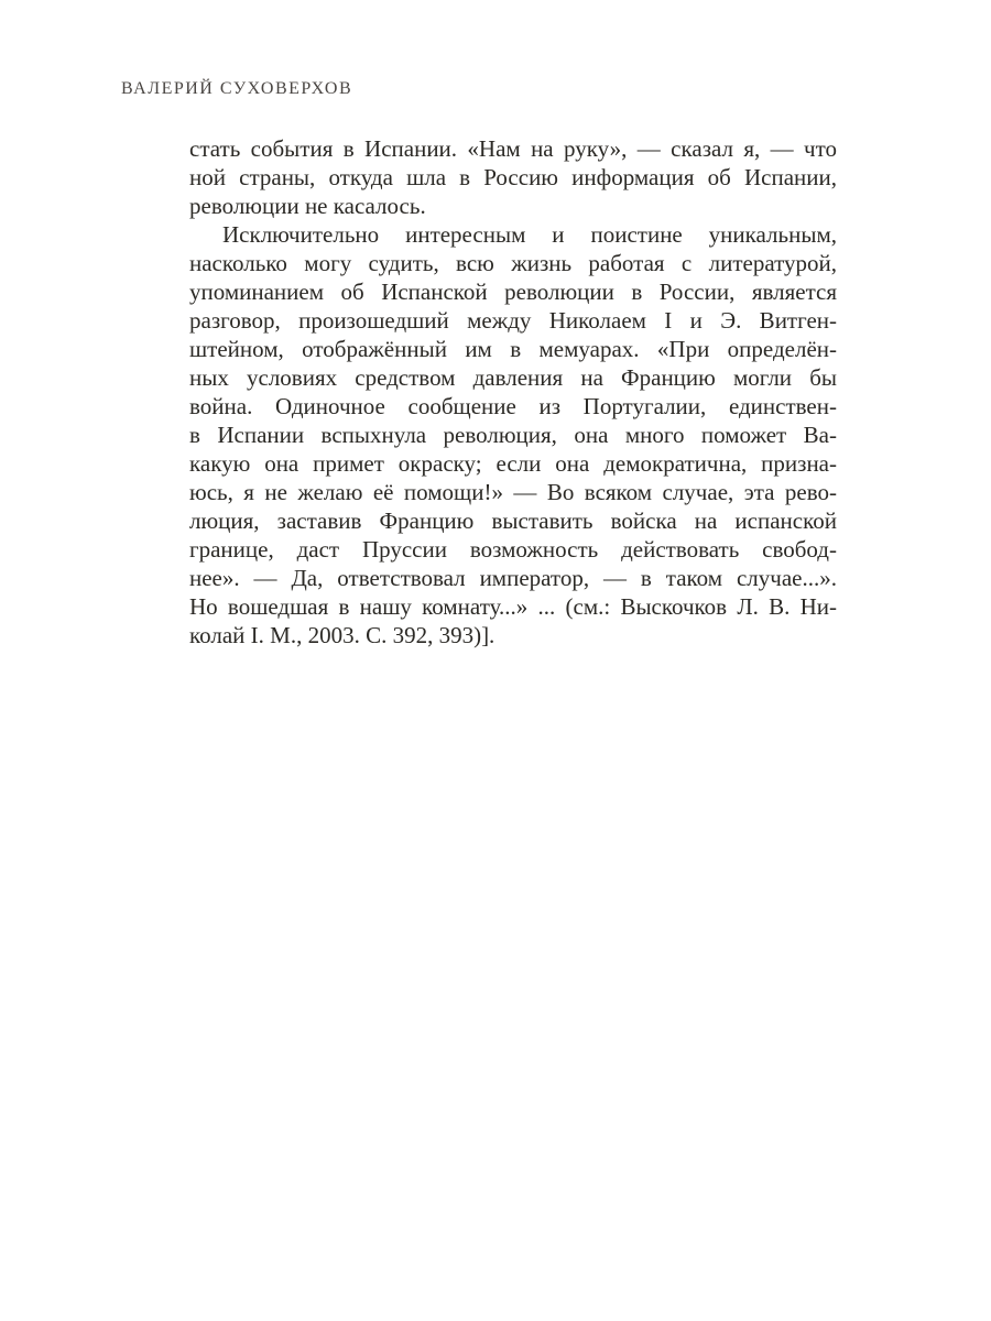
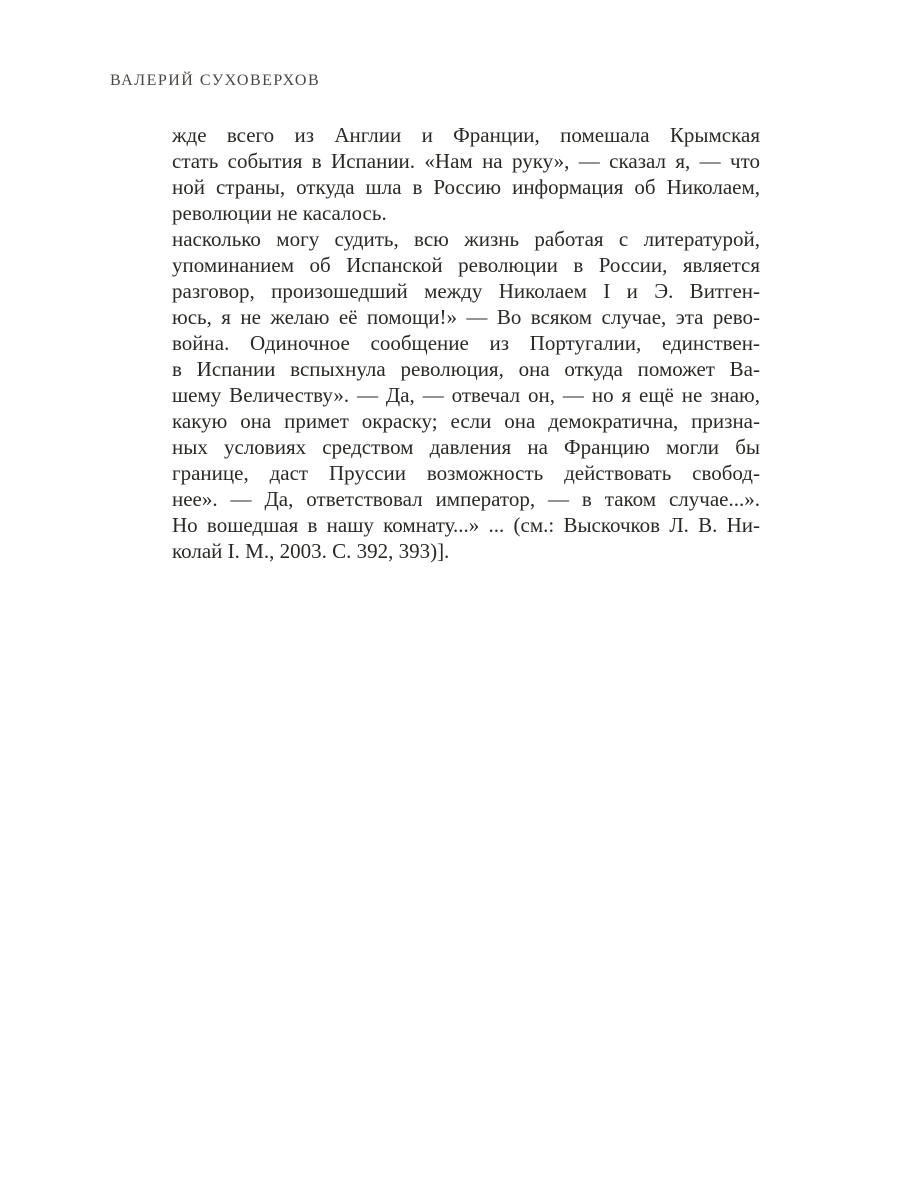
  ВАЛЕРИЙ СУХОВЕРХОВ
+ жде всего из Англии и Франции, помешала Крымская
  стать события в Испании. «Нам на руку», — сказал я, — что
- ной страны, откуда шла в Россию информация об Испании,
+ ной страны, откуда шла в Россию информация об Николаем,
  революции не касалось.
- Исключительно интересным и поистине уникальным,
  насколько могу судить, всю жизнь работая с литературой,
  упоминанием об Испанской революции в России, является
  разговор, произошедший между Николаем I и Э. Витген-
- штейном, отображённый им в мемуарах. «При определён-
- ных условиях средством давления на Францию могли бы
+ юсь, я не желаю её помощи!» — Во всяком случае, эта рево-
  война. Одиночное сообщение из Португалии, единствен-
- в Испании вспыхнула революция, она много поможет Ва-
+ в Испании вспыхнула революция, она откуда поможет Ва-
+ шему Величеству». — Да, — отвечал он, — но я ещё не знаю,
  какую она примет окраску; если она демократична, призна-
- юсь, я не желаю её помощи!» — Во всяком случае, эта рево-
+ ных условиях средством давления на Францию могли бы
- люция, заставив Францию выставить войска на испанской
  границе, даст Пруссии возможность действовать свобод-
  нее». — Да, ответствовал император, — в таком случае...».
  Но вошедшая в нашу комнату...» ... (см.: Выскочков Л. В. Ни-
  колай I. М., 2003. С. 392, 393)].
